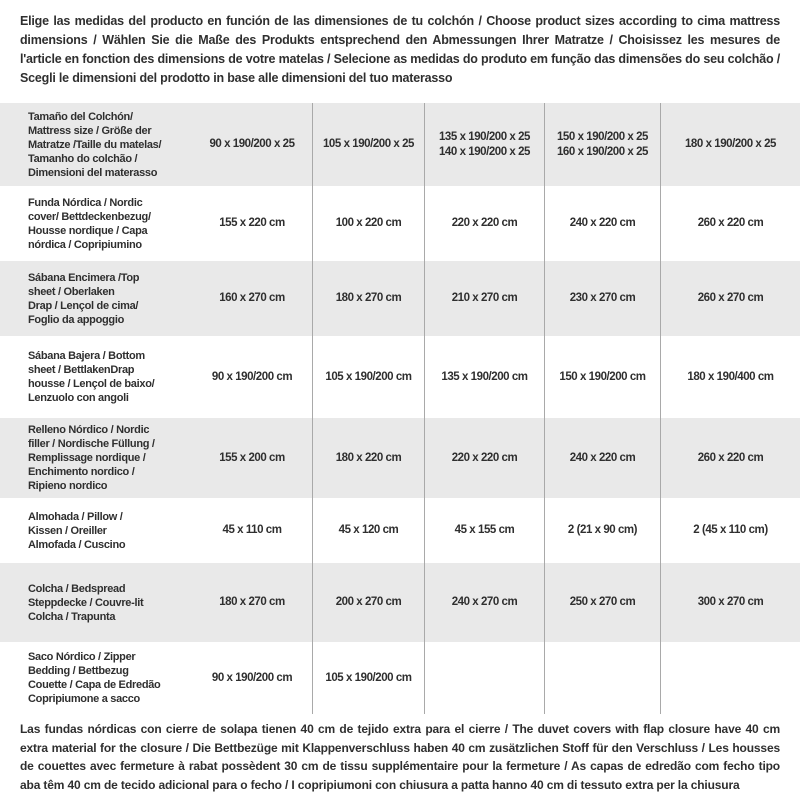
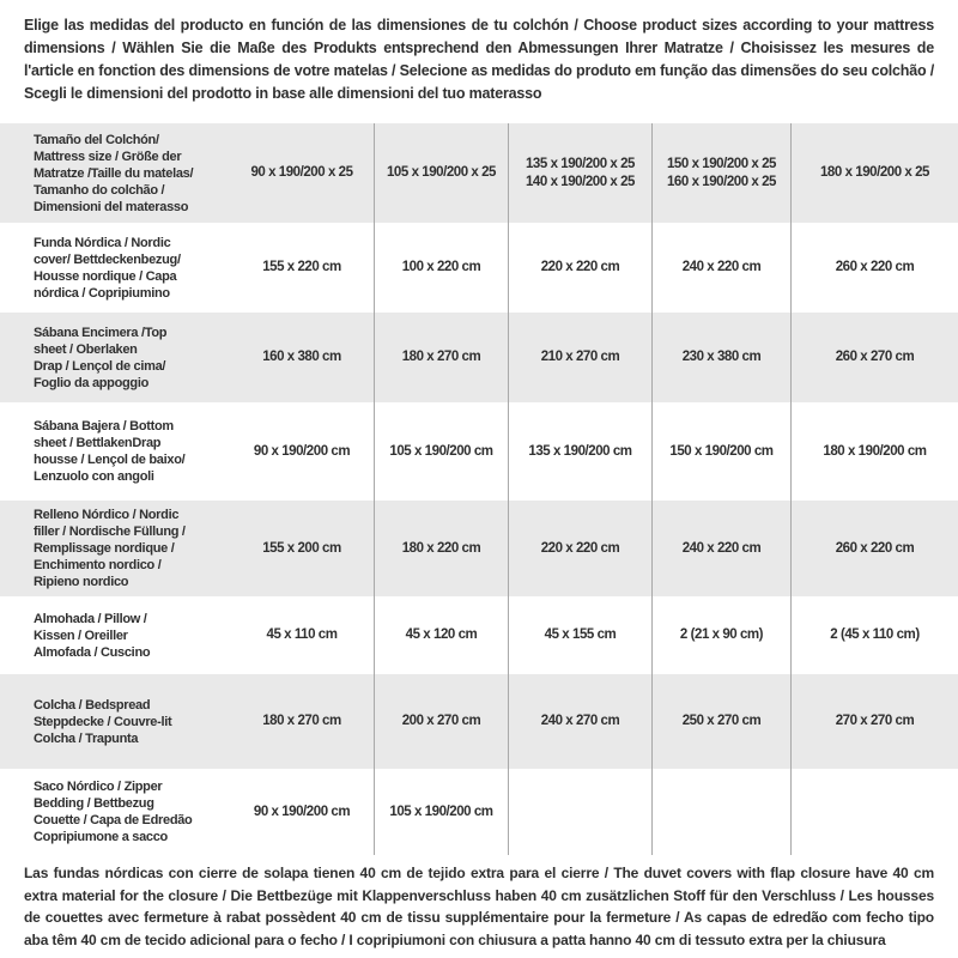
- Elige las medidas del producto en función de las dimensiones de tu colchón / Choose product sizes according to cima mattress dimensions / Wählen Sie die Maße des Produkts entsprechend den Abmessungen Ihrer Matratze / Choisissez les mesures de l'article en fonction des dimensions de votre matelas / Selecione as medidas do produto em função das dimensões do seu colchão / Scegli le dimensioni del prodotto in base alle dimensioni del tuo materasso
+ Elige las medidas del producto en función de las dimensiones de tu colchón / Choose product sizes according to your mattress dimensions / Wählen Sie die Maße des Produkts entsprechend den Abmessungen Ihrer Matratze / Choisissez les mesures de l'article en fonction des dimensions de votre matelas / Selecione as medidas do produto em função das dimensões do seu colchão / Scegli le dimensioni del prodotto in base alle dimensioni del tuo materasso
  Tamaño del Colchón/
  Mattress size / Größe der
  Matratze /Taille du matelas/
  Tamanho do colchão /
  Dimensioni del materasso
  90 x 190/200 x 25
  105 x 190/200 x 25
  135 x 190/200 x 25
  140 x 190/200 x 25
  150 x 190/200 x 25
  160 x 190/200 x 25
  180 x 190/200 x 25
  Funda Nórdica / Nordic
  cover/ Bettdeckenbezug/
  Housse nordique / Capa
  nórdica / Copripiumino
  155 x 220 cm
  100 x 220 cm
  220 x 220 cm
  240 x 220 cm
  260 x 220 cm
  Sábana Encimera /Top
  sheet / Oberlaken
  Drap / Lençol de cima/
  Foglio da appoggio
- 160 x 270 cm
+ 160 x 380 cm
  180 x 270 cm
  210 x 270 cm
- 230 x 270 cm
+ 230 x 380 cm
  260 x 270 cm
  Sábana Bajera / Bottom
  sheet / BettlakenDrap
  housse / Lençol de baixo/
  Lenzuolo con angoli
  90 x 190/200 cm
  105 x 190/200 cm
  135 x 190/200 cm
  150 x 190/200 cm
- 180 x 190/400 cm
+ 180 x 190/200 cm
  Relleno Nórdico / Nordic
  filler / Nordische Füllung /
  Remplissage nordique /
  Enchimento nordico /
  Ripieno nordico
  155 x 200 cm
  180 x 220 cm
  220 x 220 cm
  240 x 220 cm
  260 x 220 cm
  Almohada / Pillow /
  Kissen / Oreiller
  Almofada / Cuscino
  45 x 110 cm
  45 x 120 cm
  45 x 155 cm
  2 (21 x 90 cm)
  2 (45 x 110 cm)
  Colcha / Bedspread
  Steppdecke / Couvre-lit
  Colcha / Trapunta
  180 x 270 cm
  200 x 270 cm
  240 x 270 cm
  250 x 270 cm
- 300 x 270 cm
+ 270 x 270 cm
  Saco Nórdico / Zipper
  Bedding / Bettbezug
  Couette / Capa de Edredão
  Copripiumone a sacco
  90 x 190/200 cm
  105 x 190/200 cm
- Las fundas nórdicas con cierre de solapa tienen 40 cm de tejido extra para el cierre / The duvet covers with flap closure have 40 cm extra material for the closure / Die Bettbezüge mit Klappenverschluss haben 40 cm zusätzlichen Stoff für den Verschluss / Les housses de couettes avec fermeture à rabat possèdent 30 cm de tissu supplémentaire pour la fermeture / As capas de edredão com fecho tipo aba têm 40 cm de tecido adicional para o fecho / I copripiumoni con chiusura a patta hanno 40 cm di tessuto extra per la chiusura
+ Las fundas nórdicas con cierre de solapa tienen 40 cm de tejido extra para el cierre / The duvet covers with flap closure have 40 cm extra material for the closure / Die Bettbezüge mit Klappenverschluss haben 40 cm zusätzlichen Stoff für den Verschluss / Les housses de couettes avec fermeture à rabat possèdent 40 cm de tissu supplémentaire pour la fermeture / As capas de edredão com fecho tipo aba têm 40 cm de tecido adicional para o fecho / I copripiumoni con chiusura a patta hanno 40 cm di tessuto extra per la chiusura
